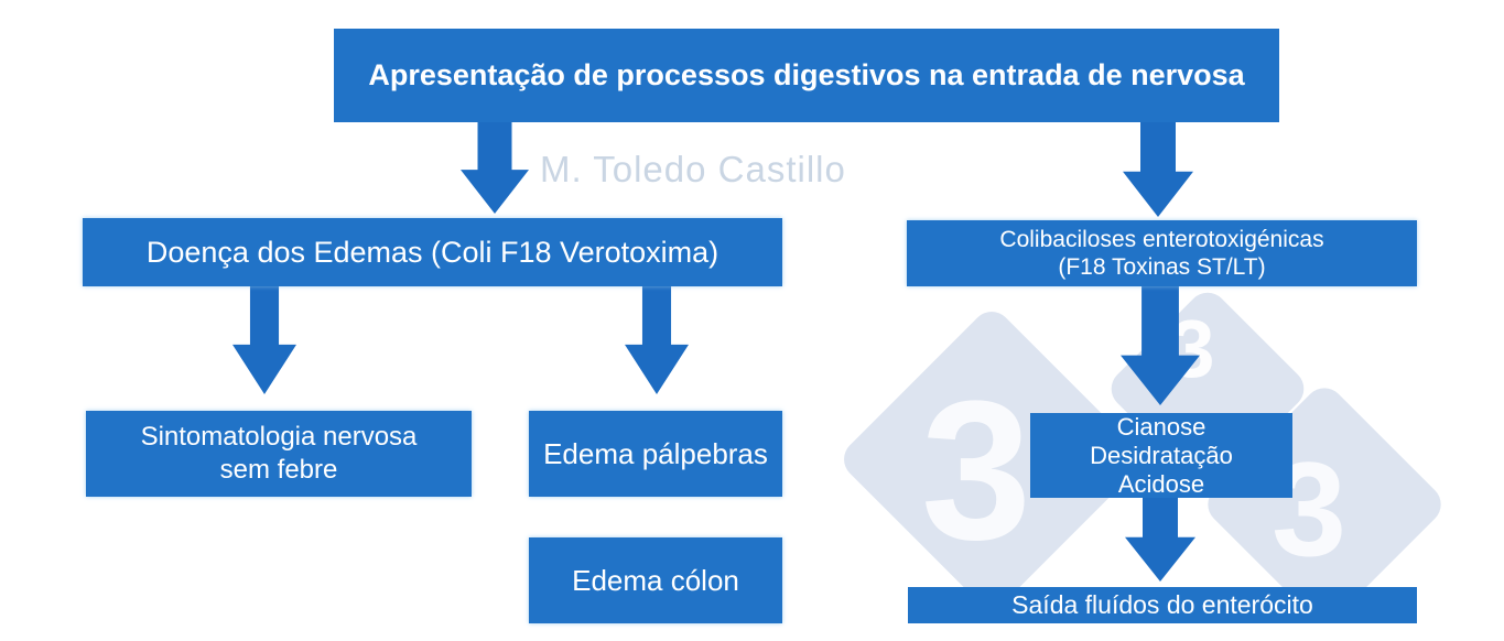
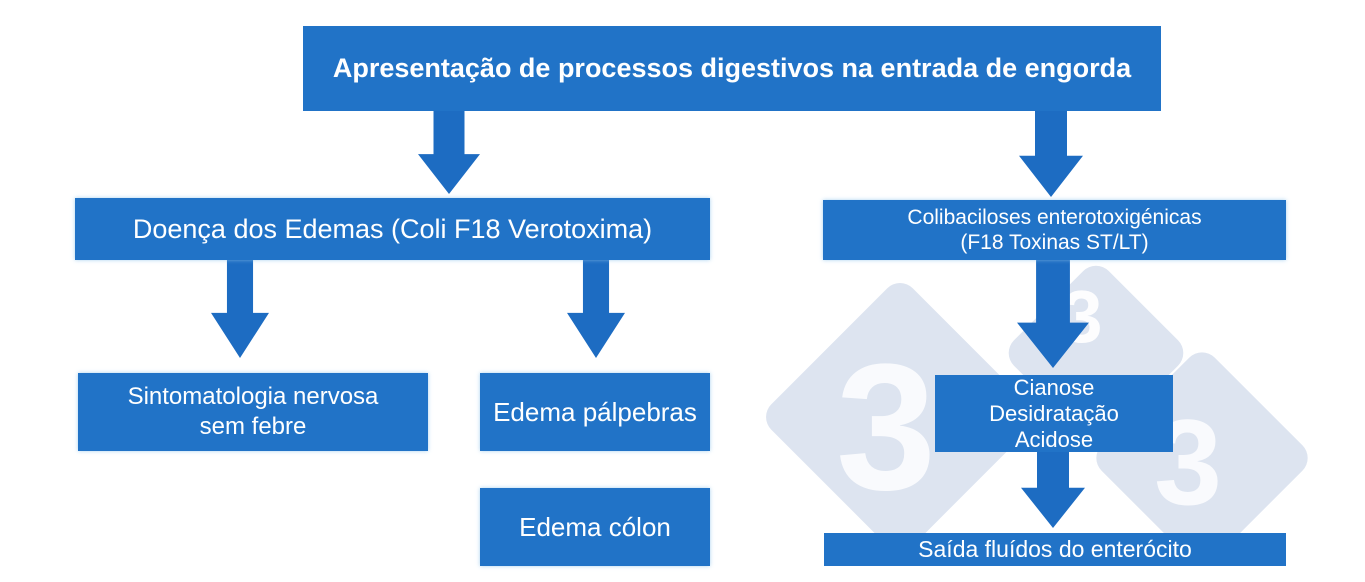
  3
  3
  3
- M. Toledo Castillo
- Apresentação de processos digestivos na entrada de nervosa
+ Apresentação de processos digestivos na entrada de engorda
  Doença dos Edemas (Coli F18 Verotoxima)
  Sintomatologia nervosa
  sem febre
  Edema pálpebras
  Edema cólon
  Colibaciloses enterotoxigénicas
  (F18 Toxinas ST/LT)
  Cianose
  Desidratação
  Acidose
  Saída fluídos do enterócito
